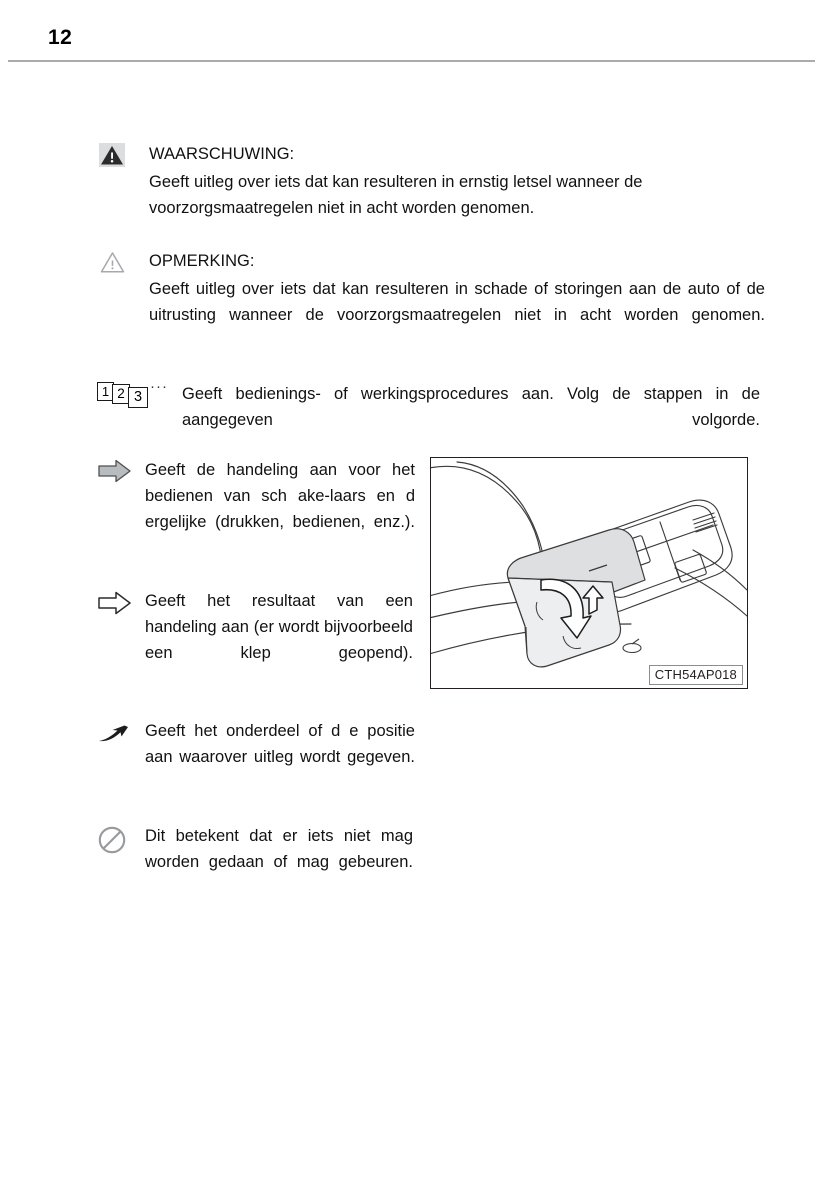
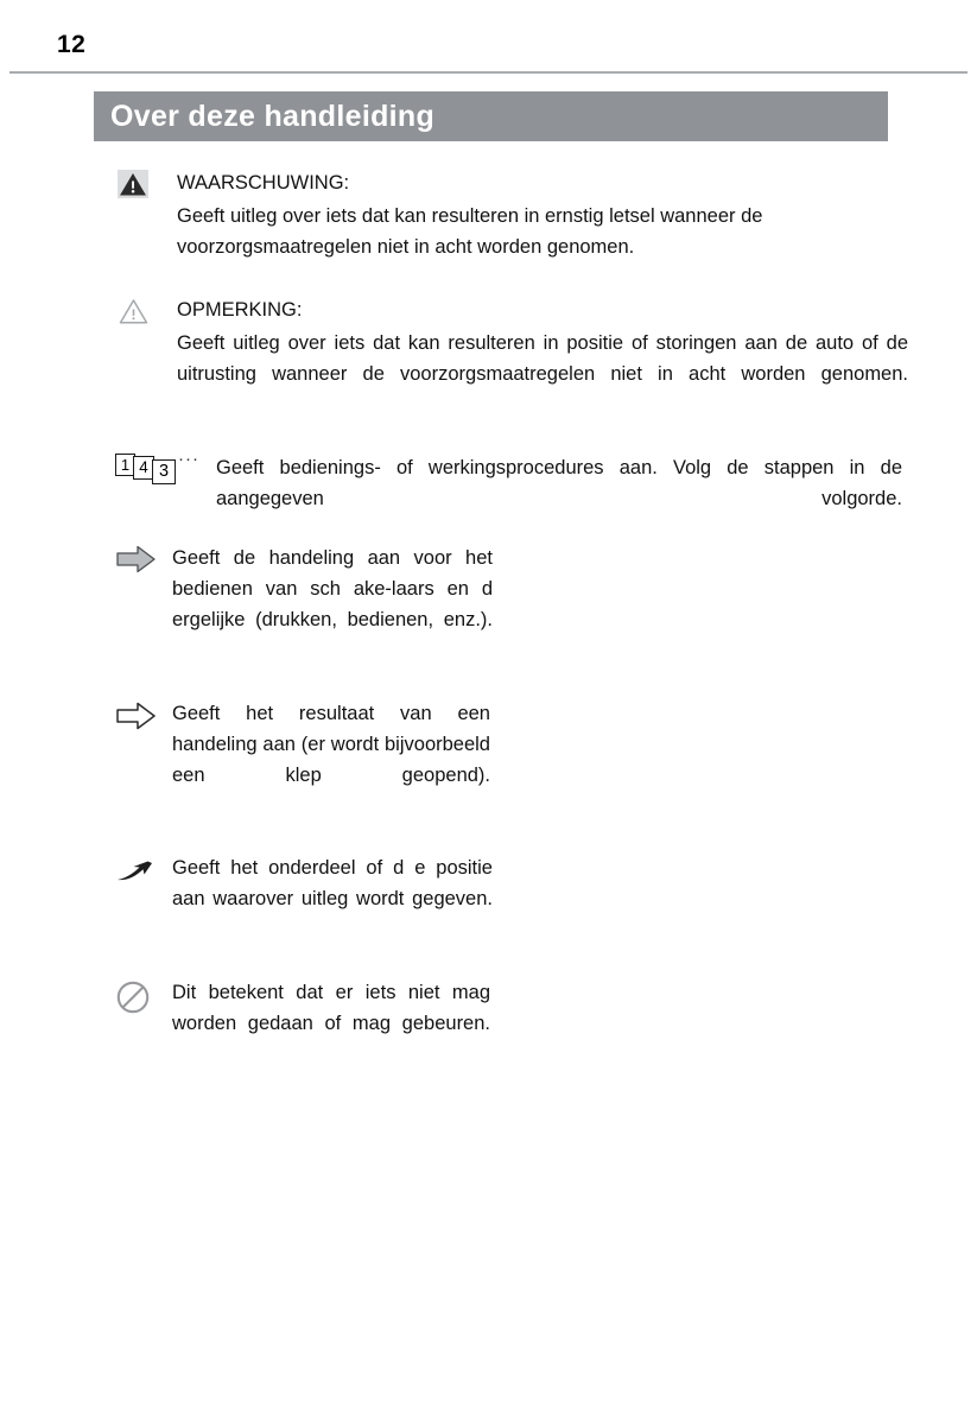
  12
+ Over deze handleiding
  WAARSCHUWING:
  Geeft uitleg over iets dat kan resulteren in ernstig letsel wanneer de voorzorgsmaatregelen niet in acht worden genomen.
  OPMERKING:
- Geeft uitleg over iets dat kan resulteren in schade of storingen aan de auto of de uitrusting wanneer de voorzorgsmaatregelen niet in acht worden genomen.
+ Geeft uitleg over iets dat kan resulteren in positie of storingen aan de auto of de uitrusting wanneer de voorzorgsmaatregelen niet in acht worden genomen.
  1
- 2
+ 4
  3
  ···
  Geeft bedienings- of werkingsprocedures aan. Volg de stappen in de aangegeven volgorde.
  Geeft de handeling aan voor het bedienen van sch ake-laars en d ergelijke (drukken, bedienen, enz.).
  Geeft het resultaat van een handeling aan (er wordt bijvoorbeeld een klep geopend).
  Geeft het onderdeel of d e positie aan waarover uitleg wordt gegeven.
  Dit betekent dat er iets niet mag worden gedaan of mag gebeuren.
- CTH54AP018
